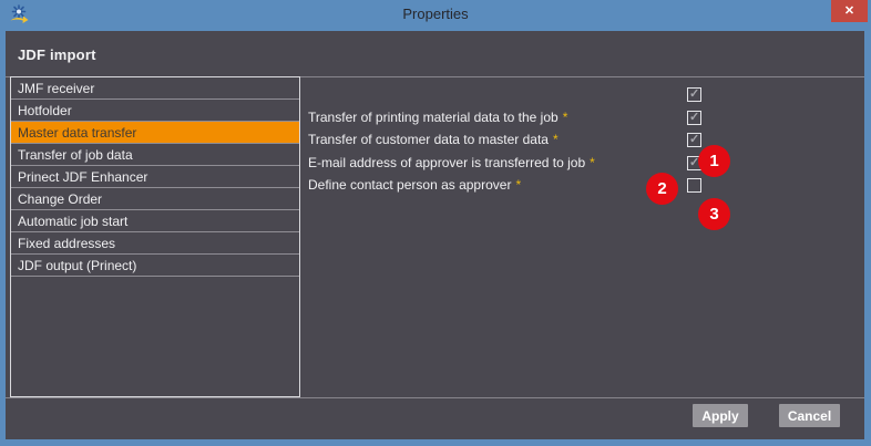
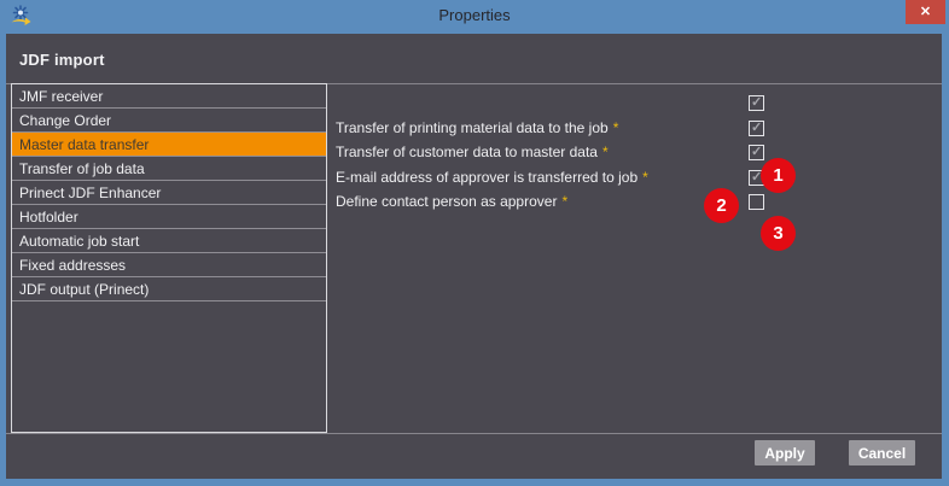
  Properties
  ✕
  JDF import
  JMF receiver
- Hotfolder
+ Change Order
  Master data transfer
  Transfer of job data
  Prinect JDF Enhancer
- Change Order
+ Hotfolder
  Automatic job start
  Fixed addresses
  JDF output (Prinect)
  Transfer of printing material data to the job *
  Transfer of customer data to master data *
  E-mail address of approver is transferred to job *
  Define contact person as approver *
  1
  2
  3
  Apply
  Cancel
